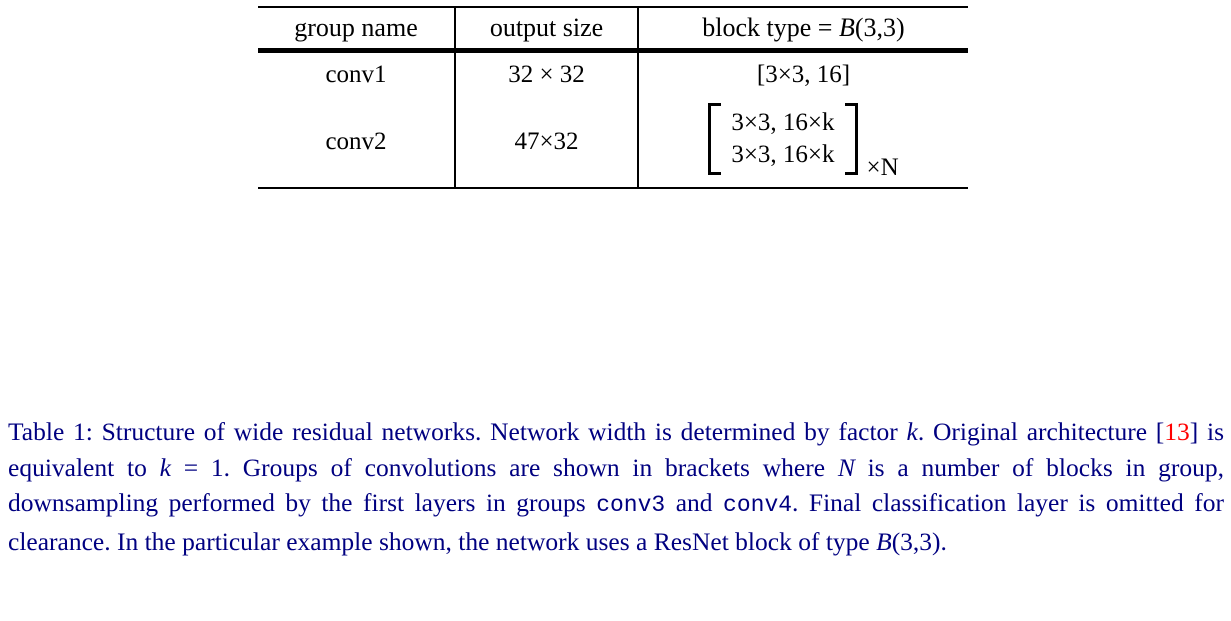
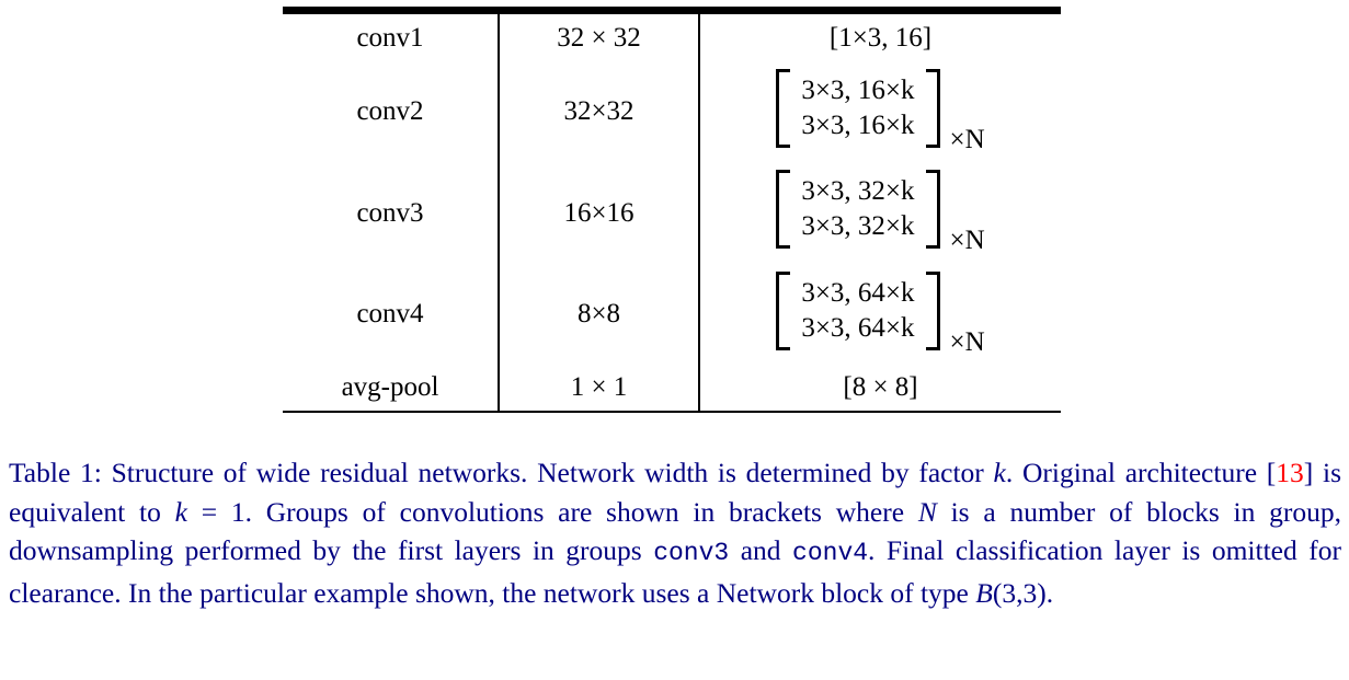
- group name	output size	block type = B(3,3)
- conv1	32 × 32	[3×3, 16]
+ conv1	32 × 32	[1×3, 16]
- conv2	47×32	3×3, 16×k 3×3, 16×k ×N
+ conv2	32×32	3×3, 16×k 3×3, 16×k ×N
+ conv3	16×16	3×3, 32×k 3×3, 32×k ×N
+ conv4	8×8	3×3, 64×k 3×3, 64×k ×N
+ avg-pool	1 × 1	[8 × 8]
- Table 1: Structure of wide residual networks. Network width is determined by factor k. Original architecture [13] is equivalent to k = 1. Groups of convolutions are shown in brackets where N is a number of blocks in group, downsampling performed by the first layers in groups conv3 and conv4. Final classification layer is omitted for clearance. In the particular example shown, the network uses a ResNet block of type B(3,3).
+ Table 1: Structure of wide residual networks. Network width is determined by factor k. Original architecture [13] is equivalent to k = 1. Groups of convolutions are shown in brackets where N is a number of blocks in group, downsampling performed by the first layers in groups conv3 and conv4. Final classification layer is omitted for clearance. In the particular example shown, the network uses a Network block of type B(3,3).
